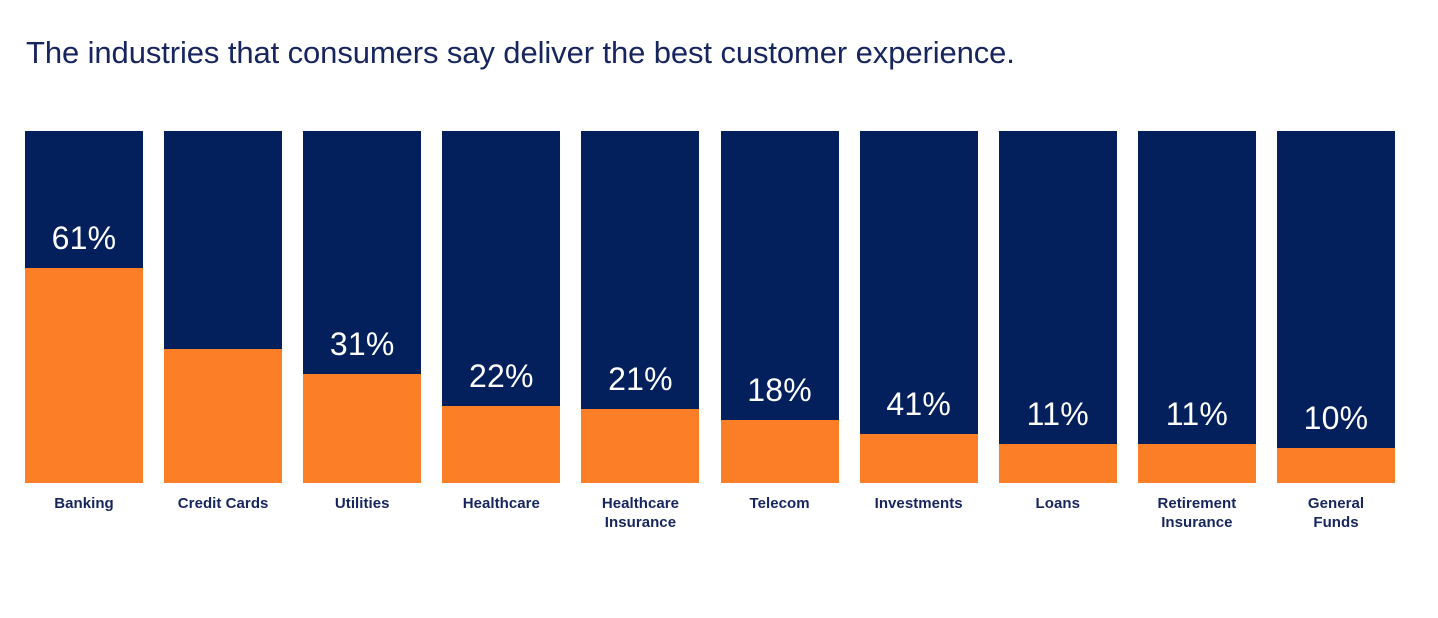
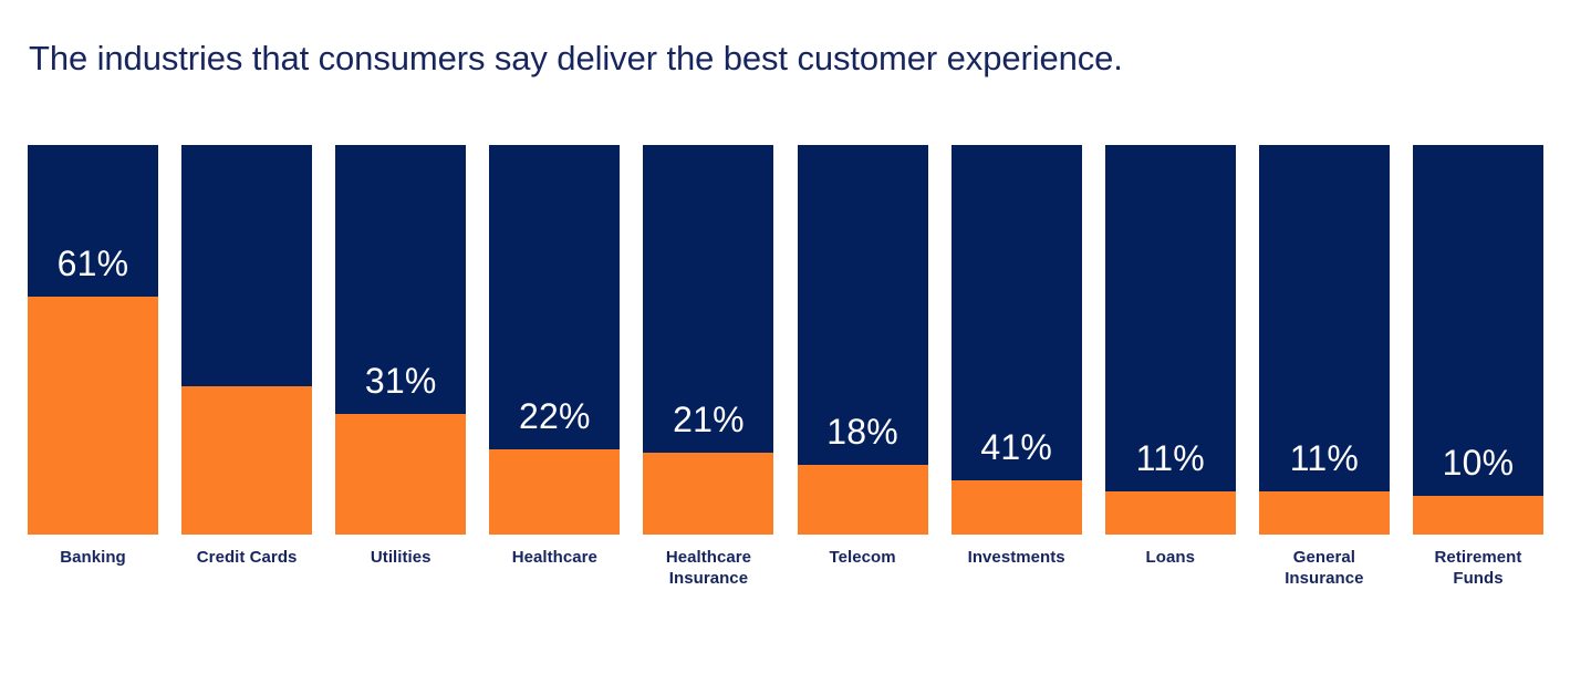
  The industries that consumers say deliver the best customer experience.
  61%
  31%
  22%
  21%
  18%
  41%
  11%
  11%
  10%
  Banking
  Credit Cards
  Utilities
  Healthcare
  Healthcare
  Insurance
  Telecom
  Investments
  Loans
- Retirement
+ General
  Insurance
- General
+ Retirement
  Funds
